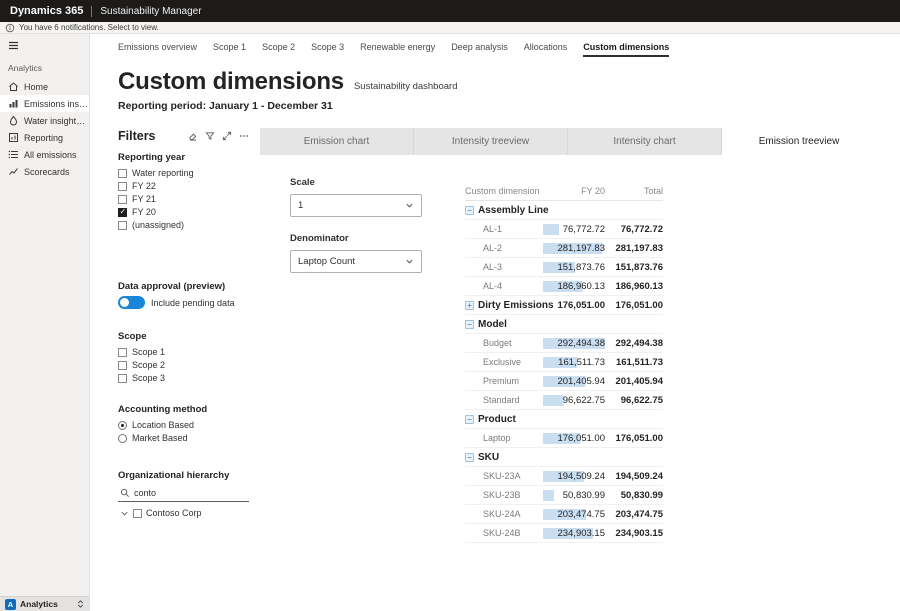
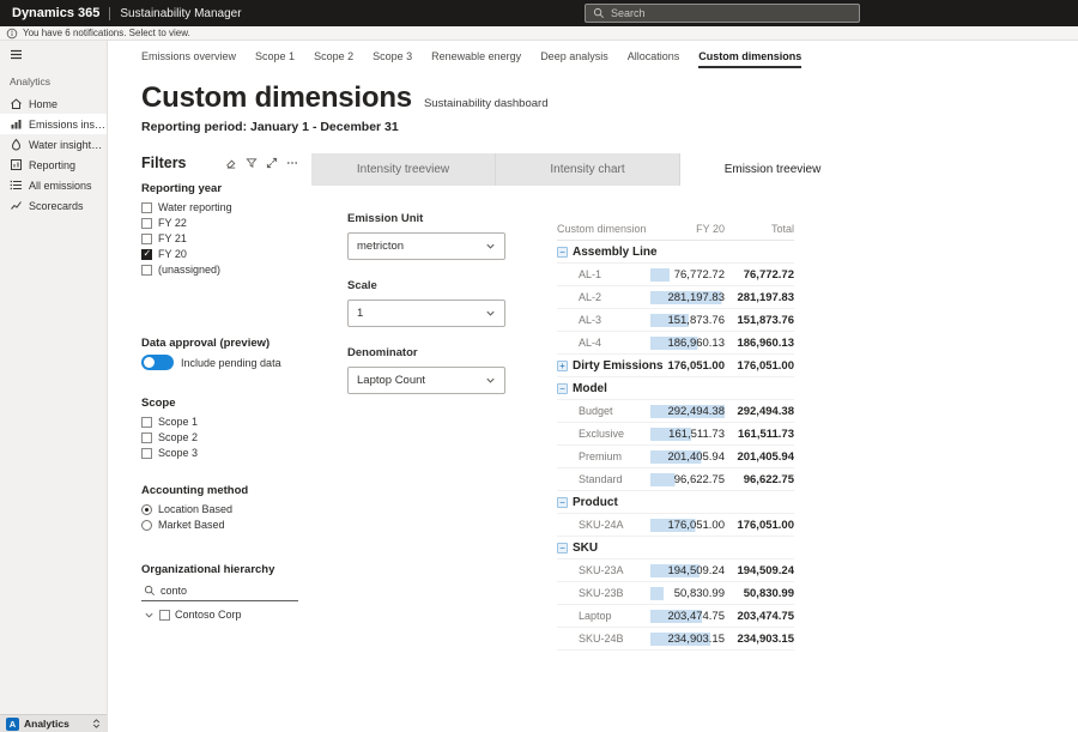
  Dynamics 365
  Sustainability Manager
+ Search
  You have 6 notifications. Select to view.
  Analytics
  Home
  Emissions insigh
  Reporting
  All emissions
  Scorecards
  A
  Analytics
  Emissions overview
  Scope 1
  Scope 2
  Scope 3
  Renewable energy
  Deep analysis
  Allocations
  Custom dimensions
  Custom dimensions
  Sustainability dashboard
  Reporting period: January 1 - December 31
  Filters
  Reporting year
  Water reporting
  FY 22
  FY 21
  FY 20
  (unassigned)
  Data approval (preview)
  Include pending data
  Scope
  Scope 1
  Scope 2
  Scope 3
  Accounting method
  Location Based
  Market Based
  Organizational hierarchy
  conto
  Contoso Corp
- Emission chart
  Intensity treeview
  Intensity chart
  Emission treeview
+ Emission Unit
+ metricton
  Scale
  1
  Denominator
  Laptop Count
  Custom dimension
  FY 20
  Total
  −
  Assembly Line
  AL-1
  76,772.72
  76,772.72
  AL-2
  281,197.83
  281,197.83
  AL-3
  151,873.76
  151,873.76
  AL-4
  186,960.13
  186,960.13
  +
  Dirty Emissions
  176,051.00
  176,051.00
  −
  Model
  Budget
  292,494.38
  292,494.38
  Exclusive
  161,511.73
  161,511.73
  Premium
  201,405.94
  201,405.94
  Standard
  96,622.75
  96,622.75
  −
  Product
- Laptop
+ SKU-24A
  176,051.00
  176,051.00
  −
  SKU
  SKU-23A
  194,509.24
  194,509.24
  SKU-23B
  50,830.99
  50,830.99
- SKU-24A
+ Laptop
  203,474.75
  203,474.75
  SKU-24B
  234,903.15
  234,903.15
